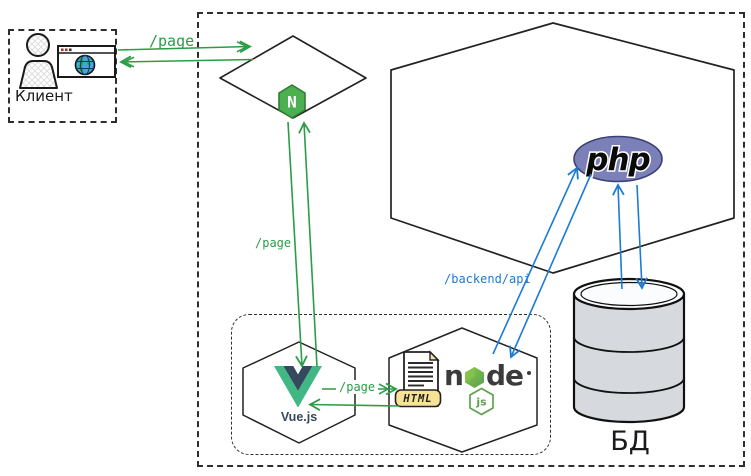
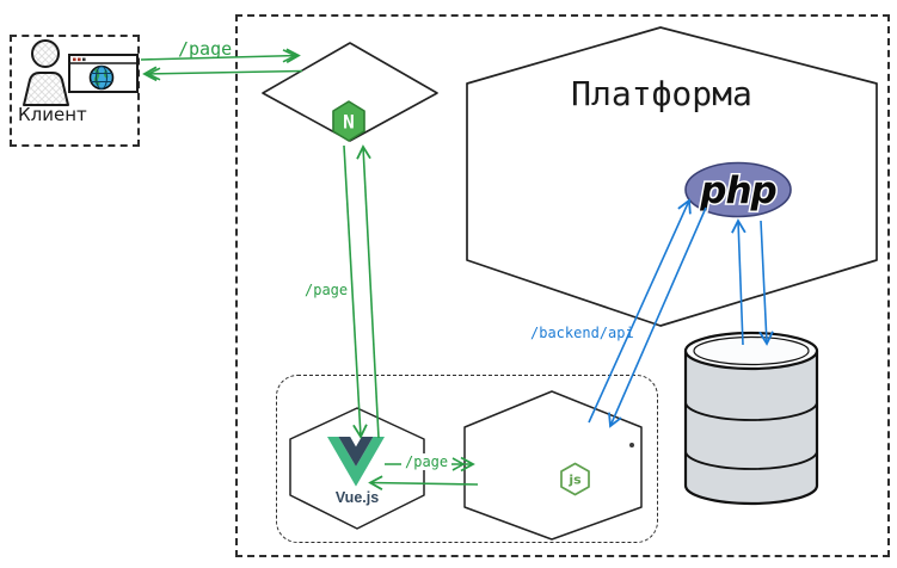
  Клиент
  N
+ Платформа
  php
- БД
  Vue.js
- HTML
- n
- de
  js
  /page
  /page
  /page
  /backend/api
